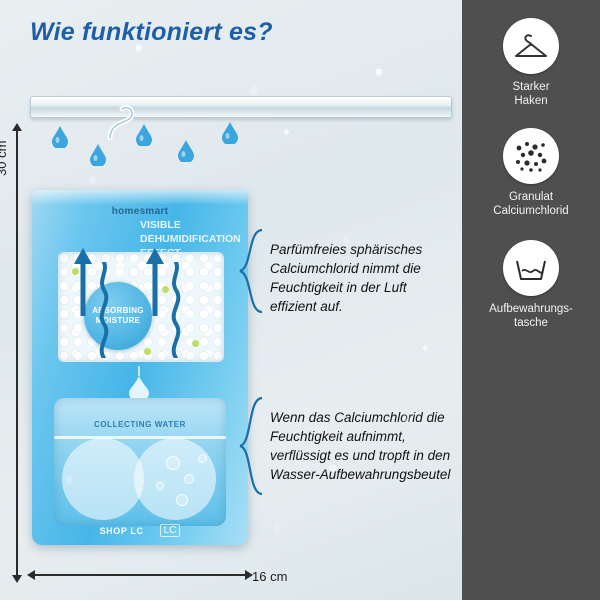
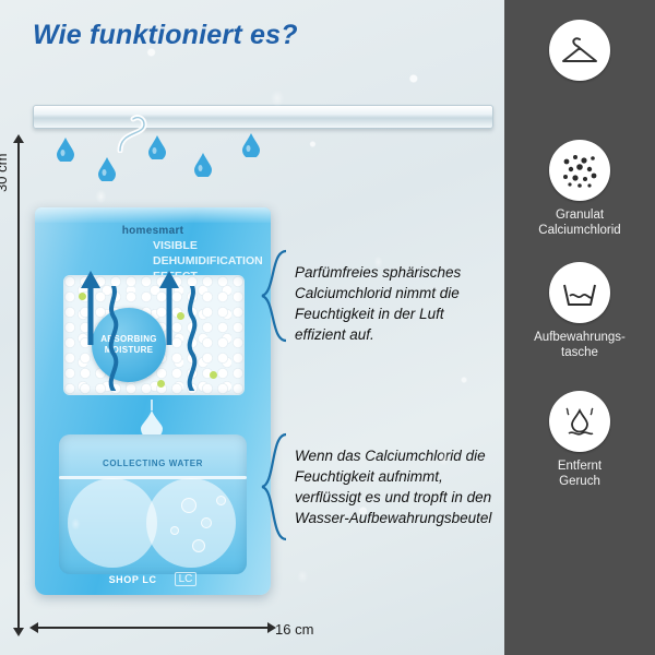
- Starker
- Haken
  Granulat
  Calciumchlorid
  Aufbewahrungs-
  tasche
+ Entfernt
+ Geruch
